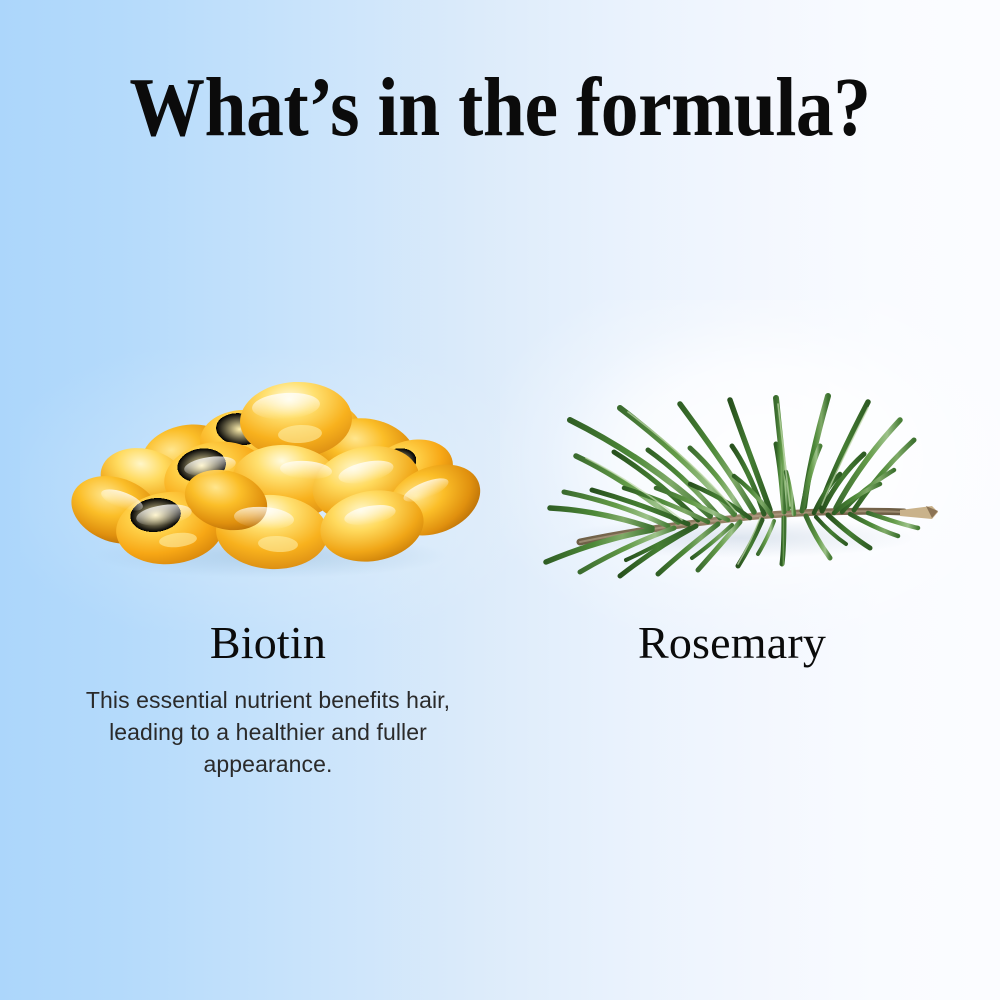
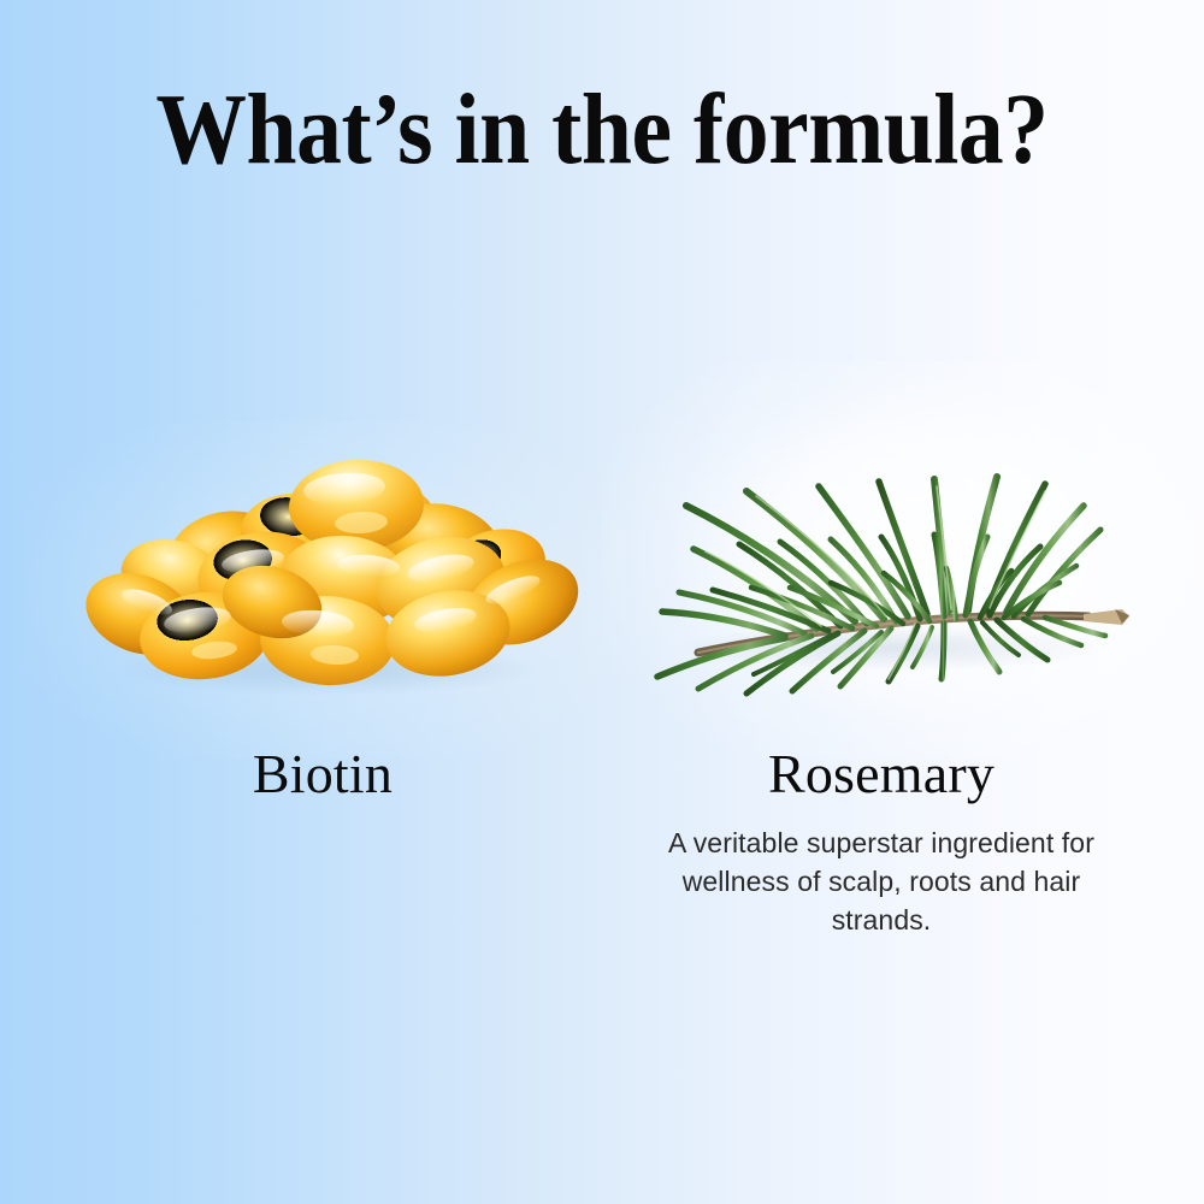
  What’s in the formula?
  Biotin
- This essential nutrient benefits hair, leading to a healthier and fuller appearance.
  Rosemary
+ A veritable superstar ingredient for wellness of scalp, roots and hair strands.
